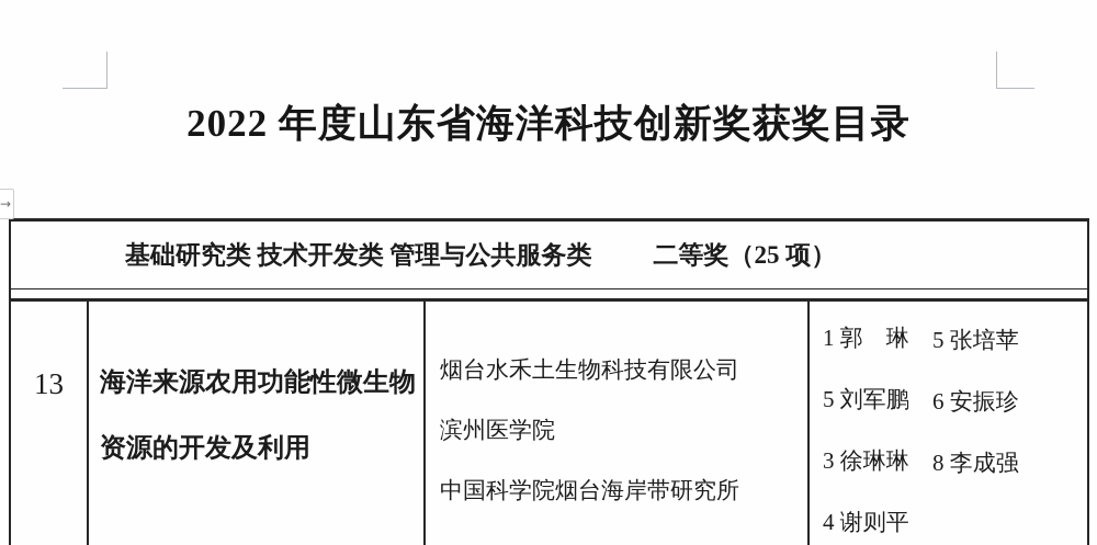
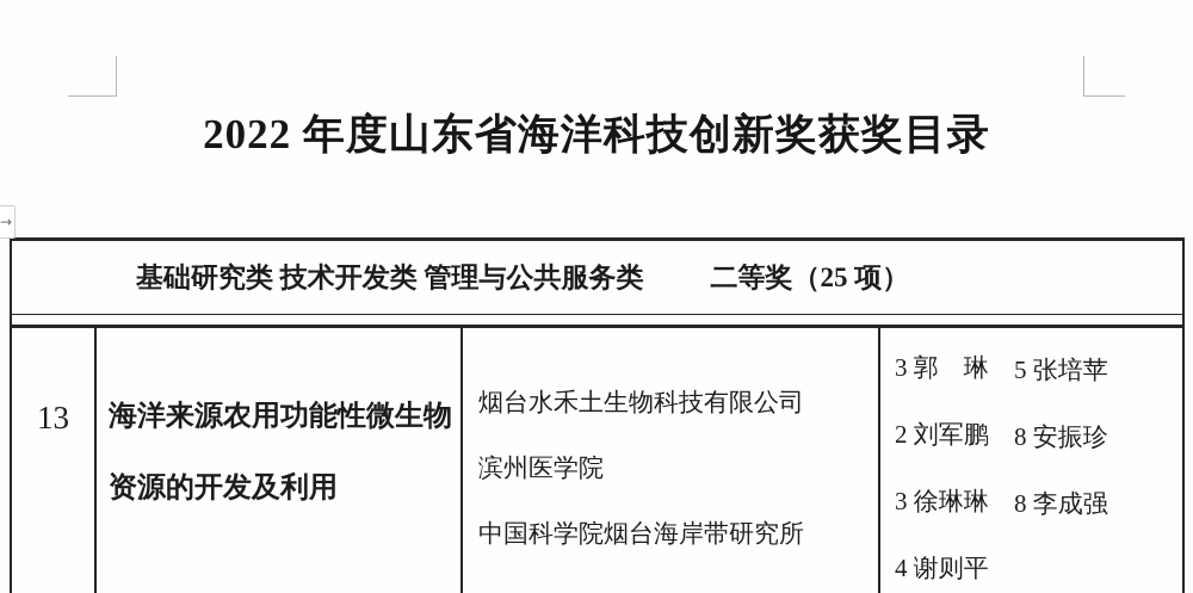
  2022 年度山东省海洋科技创新奖获奖目录
  →
  基础研究类 技术开发类 管理与公共服务类
  二等奖（25 项）
  13
  海洋来源农用功能性微生物
  资源的开发及利用
  烟台水禾土生物科技有限公司
  滨州医学院
  中国科学院烟台海岸带研究所
- 1 郭 琳
+ 3 郭 琳
- 5 刘军鹏
+ 2 刘军鹏
  3 徐琳琳
  4 谢则平
  5 张培苹
- 6 安振珍
+ 8 安振珍
  8 李成强
